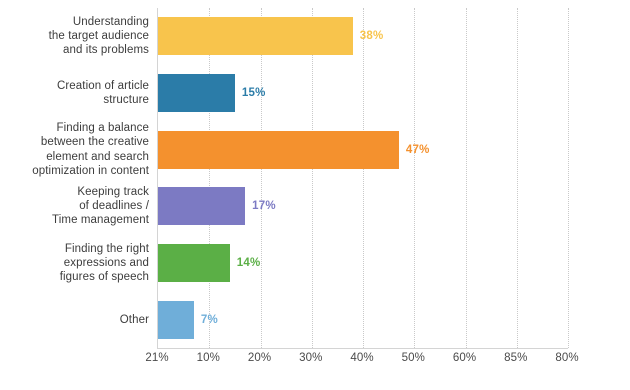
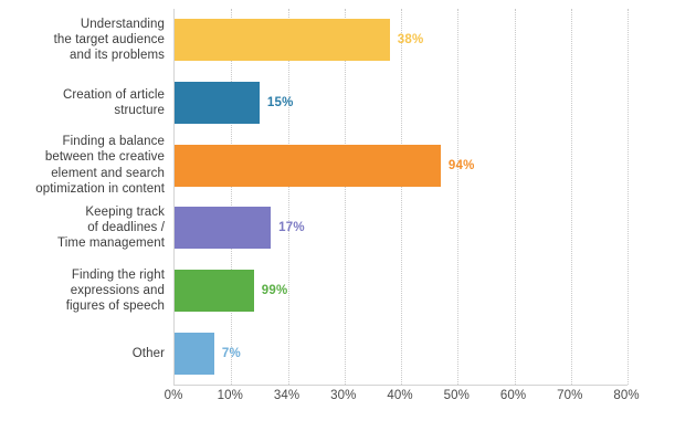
  Understanding
  the target audience
  and its problems
  38%
  Creation of article
  structure
  15%
  Finding a balance
  between the creative
  element and search
  optimization in content
- 47%
+ 94%
  Keeping track
  of deadlines /
  Time management
  17%
  Finding the right
  expressions and
  figures of speech
- 14%
+ 99%
  Other
  7%
- 21%
+ 0%
  10%
- 20%
+ 34%
  30%
  40%
  50%
  60%
- 85%
+ 70%
  80%
